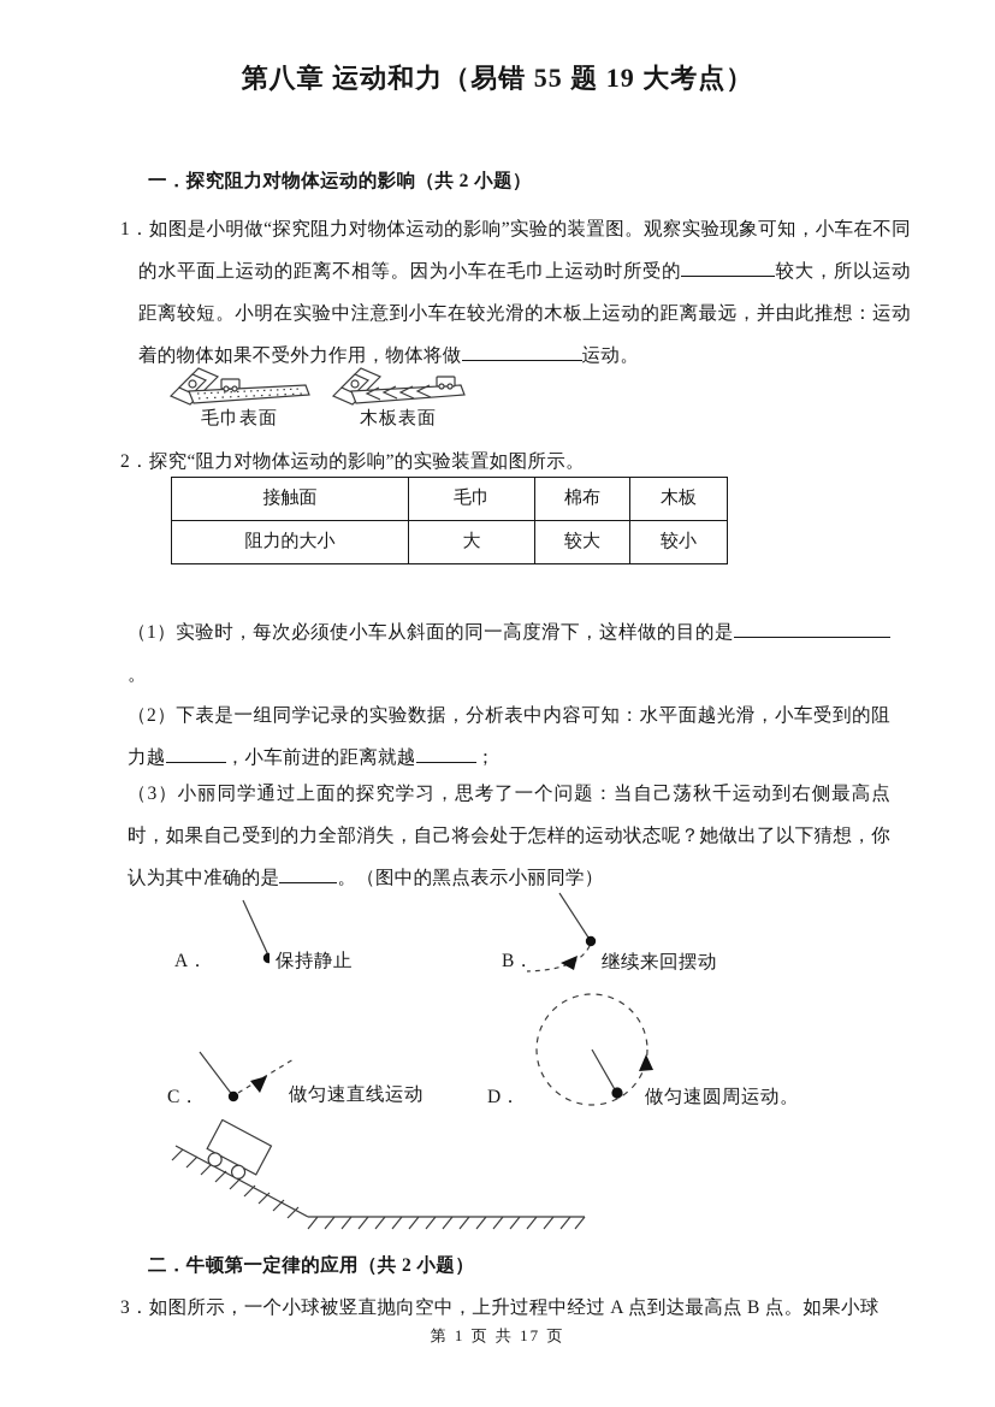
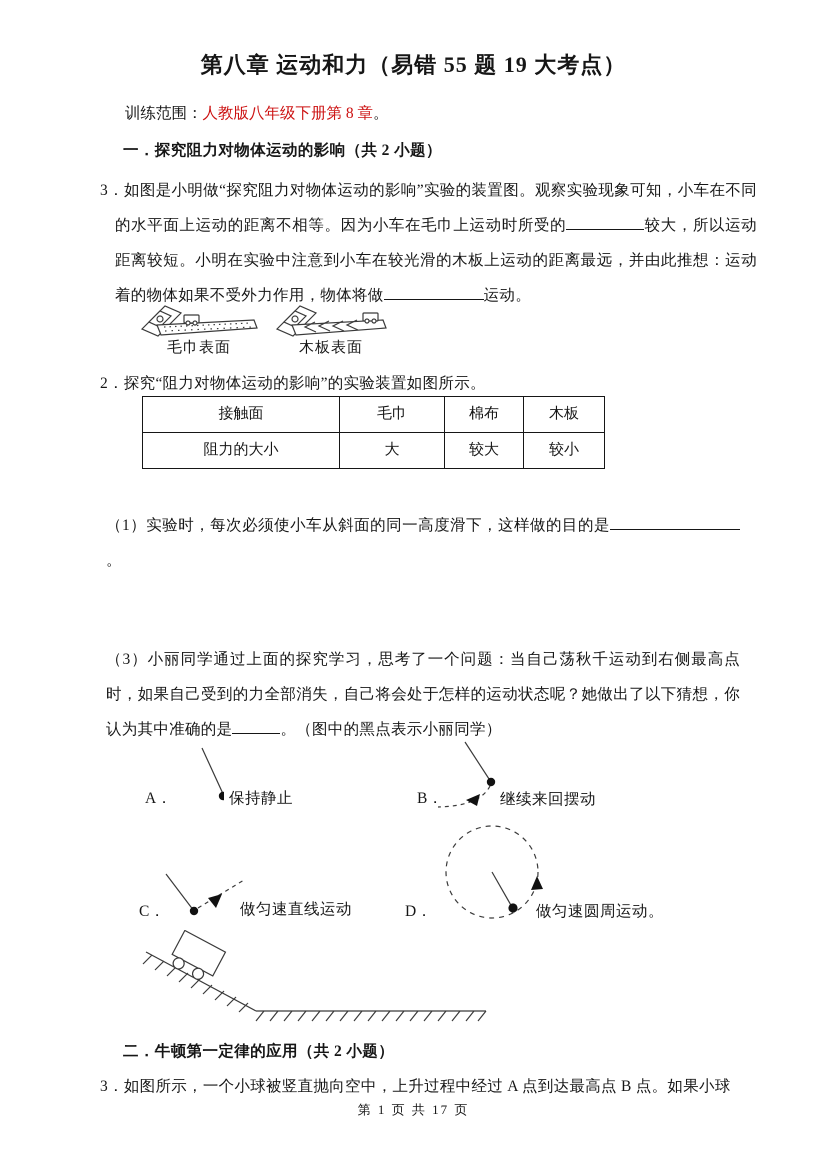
  第八章 运动和力（易错 55 题 19 大考点）
+ 训练范围：人教版八年级下册第 8 章。
  一．探究阻力对物体运动的影响（共 2 小题）
- 1．如图是小明做“探究阻力对物体运动的影响”实验的装置图。观察实验现象可知，小车在不同的水平面上运动的距离不相等。因为小车在毛巾上运动时所受的 较大，所以运动距离较短。小明在实验中注意到小车在较光滑的木板上运动的距离最远，并由此推想：运动着的物体如果不受外力作用，物体将做 运动。
+ 3．如图是小明做“探究阻力对物体运动的影响”实验的装置图。观察实验现象可知，小车在不同的水平面上运动的距离不相等。因为小车在毛巾上运动时所受的 较大，所以运动距离较短。小明在实验中注意到小车在较光滑的木板上运动的距离最远，并由此推想：运动着的物体如果不受外力作用，物体将做 运动。
  毛巾表面
  木板表面
  2．探究“阻力对物体运动的影响”的实验装置如图所示。
  接触面	毛巾	棉布	木板
  阻力的大小	大	较大	较小
  （1）实验时，每次必须使小车从斜面的同一高度滑下，这样做的目的是。
- （2）下表是一组同学记录的实验数据，分析表中内容可知：水平面越光滑，小车受到的阻力越 ，小车前进的距离就越 ；
  （3）小丽同学通过上面的探究学习，思考了一个问题：当自己荡秋千运动到右侧最高点时，如果自己受到的力全部消失，自己将会处于怎样的运动状态呢？她做出了以下猜想，你认为其中准确的是 。（图中的黑点表示小丽同学）
  A．
  保持静止
  B．
  继续来回摆动
  C．
  做匀速直线运动
  D．
  做匀速圆周运动。
  二．牛顿第一定律的应用（共 2 小题）
  3．如图所示，一个小球被竖直抛向空中，上升过程中经过 A 点到达最高点 B 点。如果小球
  第 1 页 共 17 页
